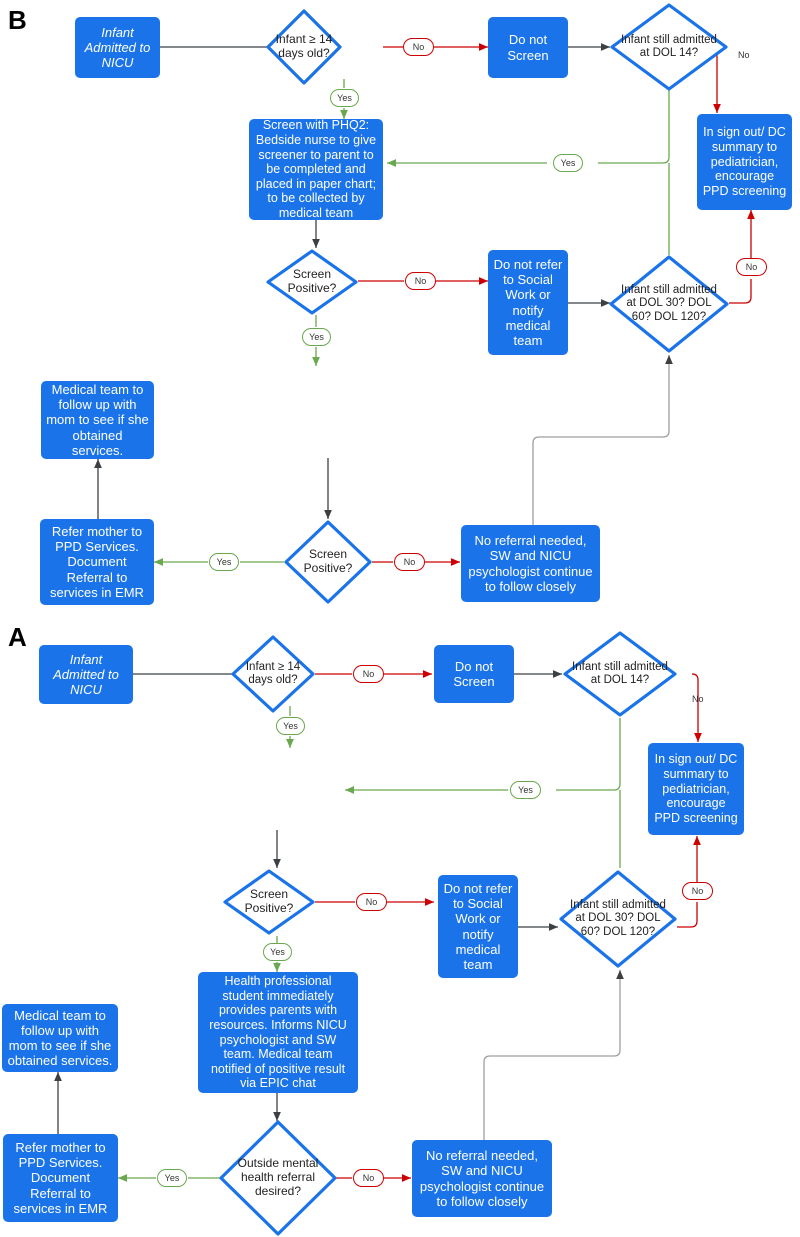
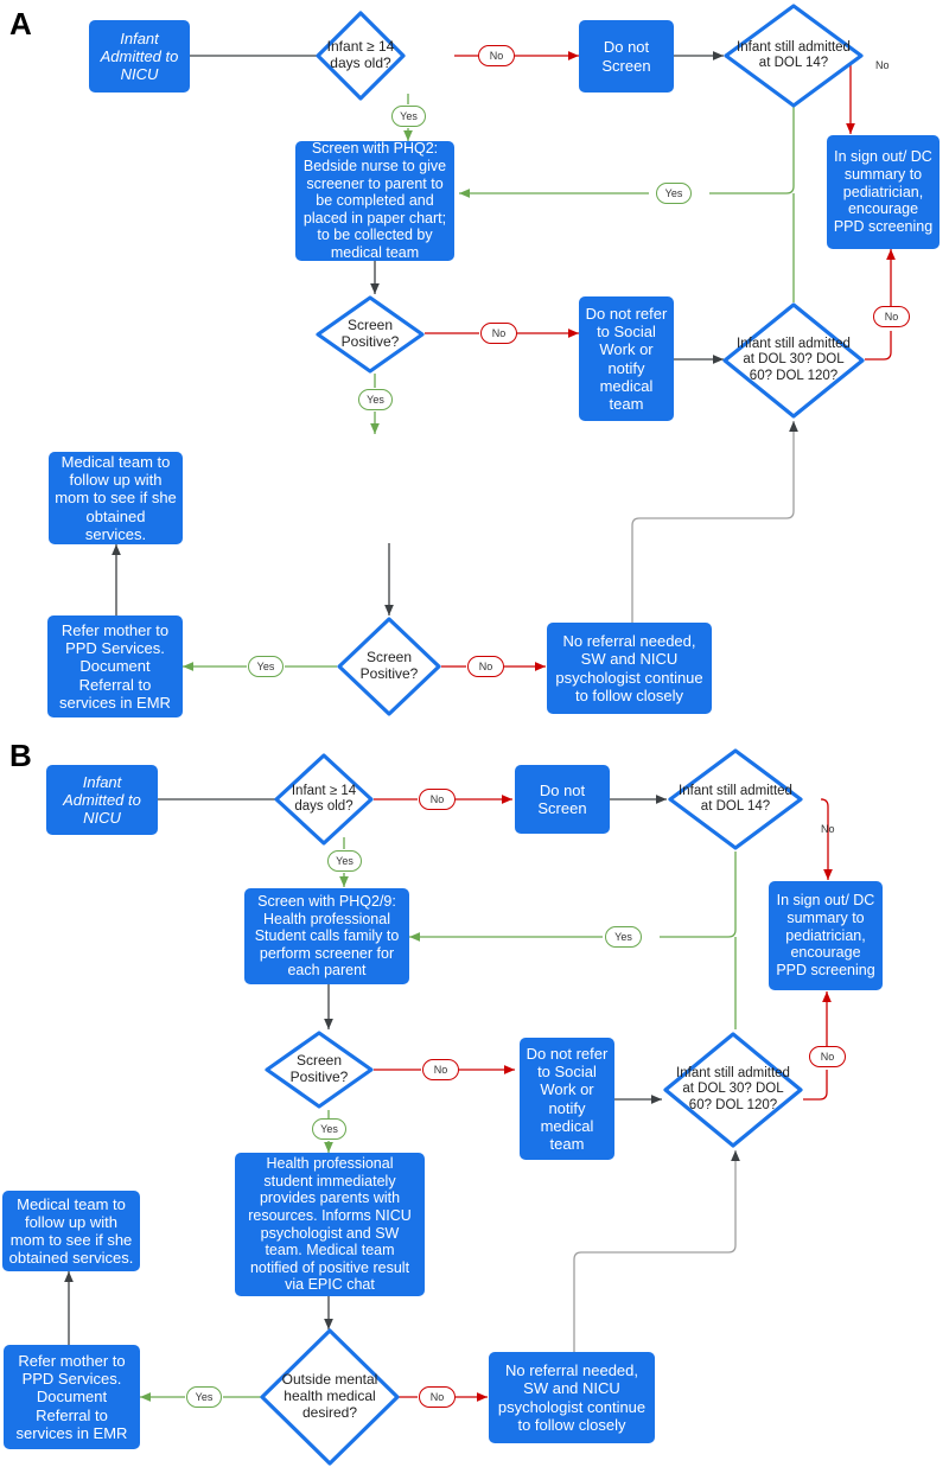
- B
+ A
  Infant Admitted to NICU
  Infant ≥ 14 days old?
  Do not Screen
  Infant still admitted at DOL 14?
  In sign out/ DC summary to pediatrician, encourage PPD screening
  Screen with PHQ2: Bedside nurse to give screener to parent to be completed and placed in paper chart; to be collected by medical team
  Screen Positive?
  Do not refer to Social Work or notify medical team
  Infant still admitted at DOL 30? DOL 60? DOL 120?
  Screen Positive?
  Refer mother to PPD Services. Document Referral to services in EMR
  Medical team to follow up with mom to see if she obtained services.
  No referral needed, SW and NICU psychologist continue to follow closely
  No
  Yes
  No
  Yes
  No
  Yes
  No
  No
  Yes
- A
+ B
  Infant Admitted to NICU
  Infant ≥ 14 days old?
  Do not Screen
  Infant still admitted at DOL 14?
  In sign out/ DC summary to pediatrician, encourage PPD screening
+ Screen with PHQ2/9: Health professional Student calls family to perform screener for each parent
  Screen Positive?
  Do not refer to Social Work or notify medical team
  Infant still admitted at DOL 30? DOL 60? DOL 120?
  Health professional student immediately provides parents with resources. Informs NICU psychologist and SW team. Medical team notified of positive result via EPIC chat
- Outside mental health referral desired?
+ Outside mental health medical desired?
  Refer mother to PPD Services. Document Referral to services in EMR
  Medical team to follow up with mom to see if she obtained services.
  No referral needed, SW and NICU psychologist continue to follow closely
  No
  Yes
  No
  Yes
  No
  Yes
  No
  No
  Yes
